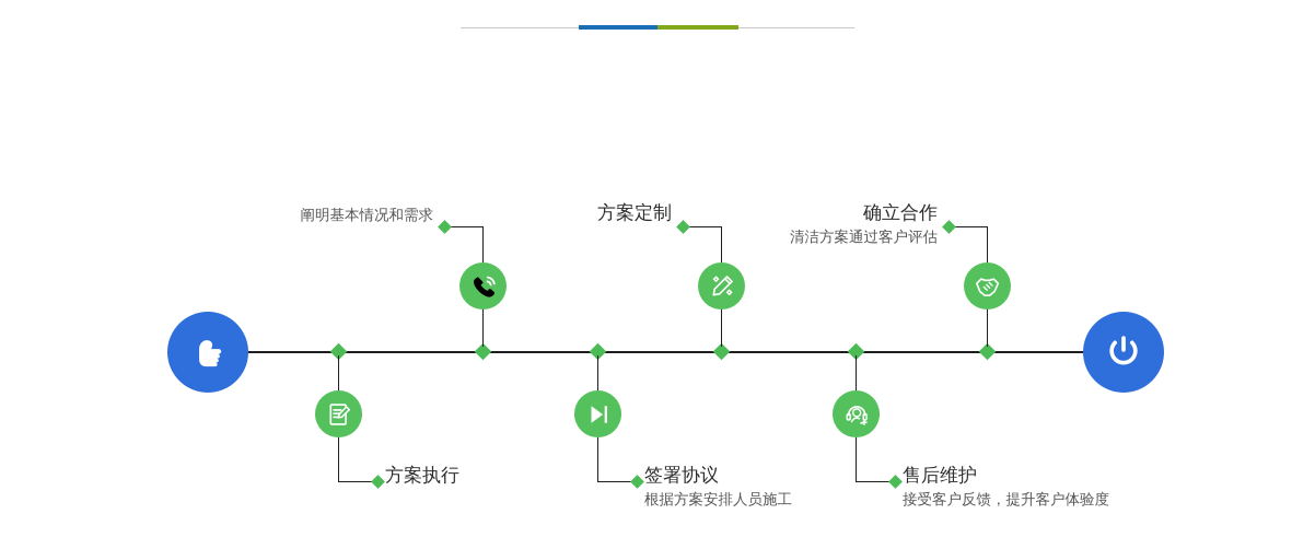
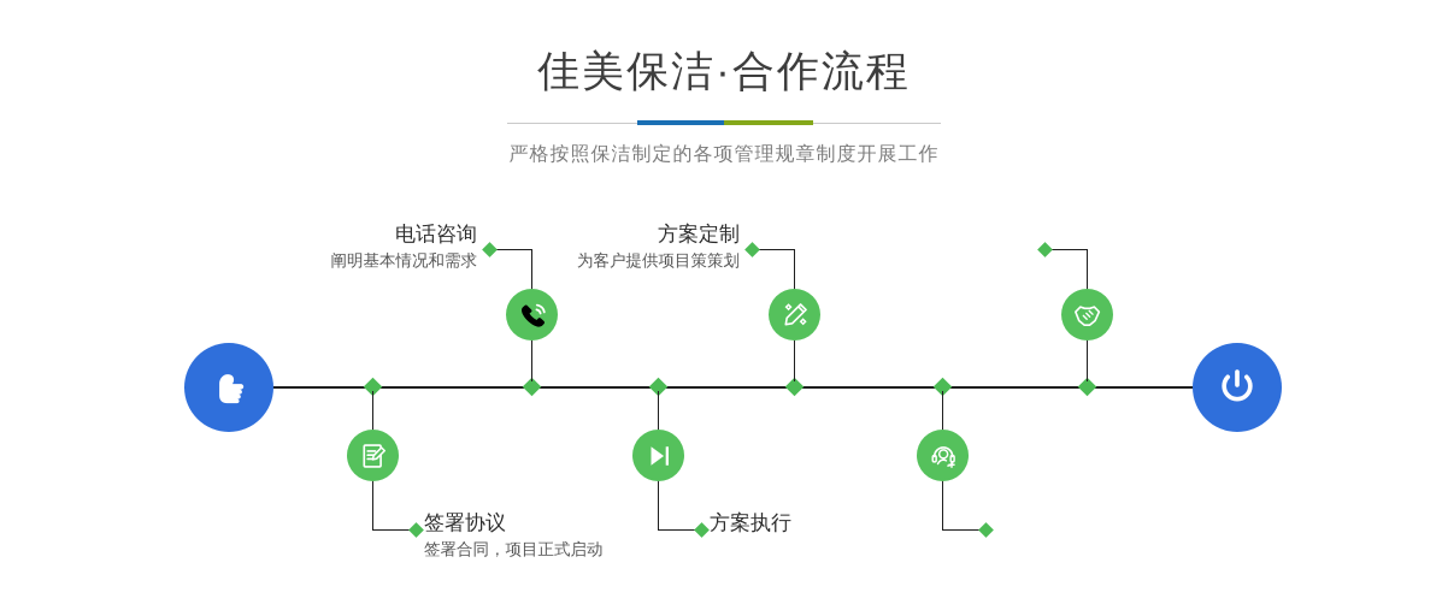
+ 佳美保洁·合作流程
+ 严格按照保洁制定的各项管理规章制度开展工作
+ 电话咨询
  阐明基本情况和需求
- 方案执行
+ 签署协议
+ 签署合同，项目正式启动
  方案定制
+ 为客户提供项目策策划
- 签署协议
+ 方案执行
- 根据方案安排人员施工
- 确立合作
- 清洁方案通过客户评估
- 售后维护
- 接受客户反馈，提升客户体验度
